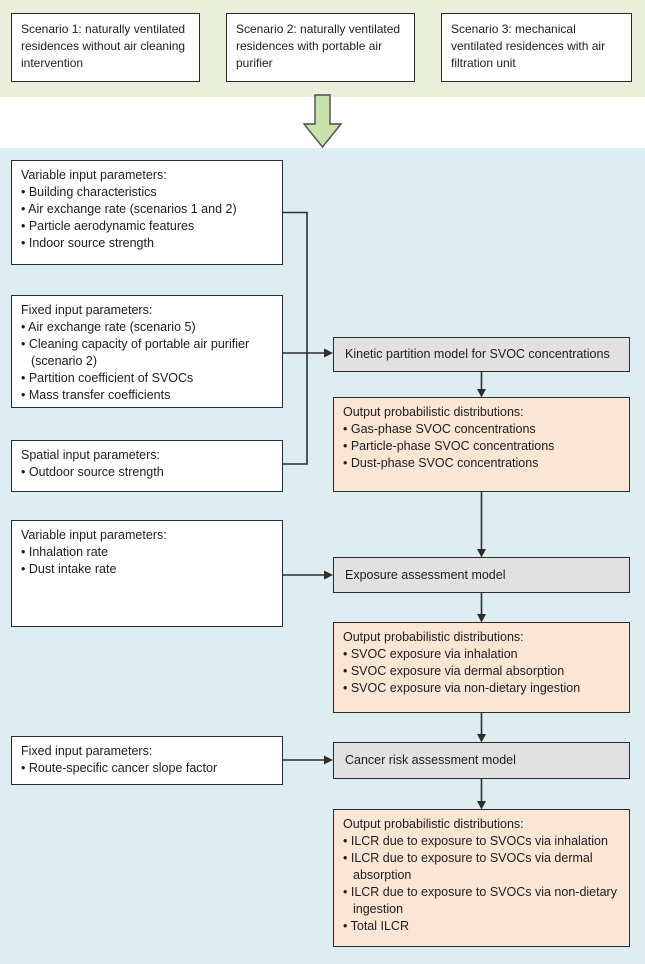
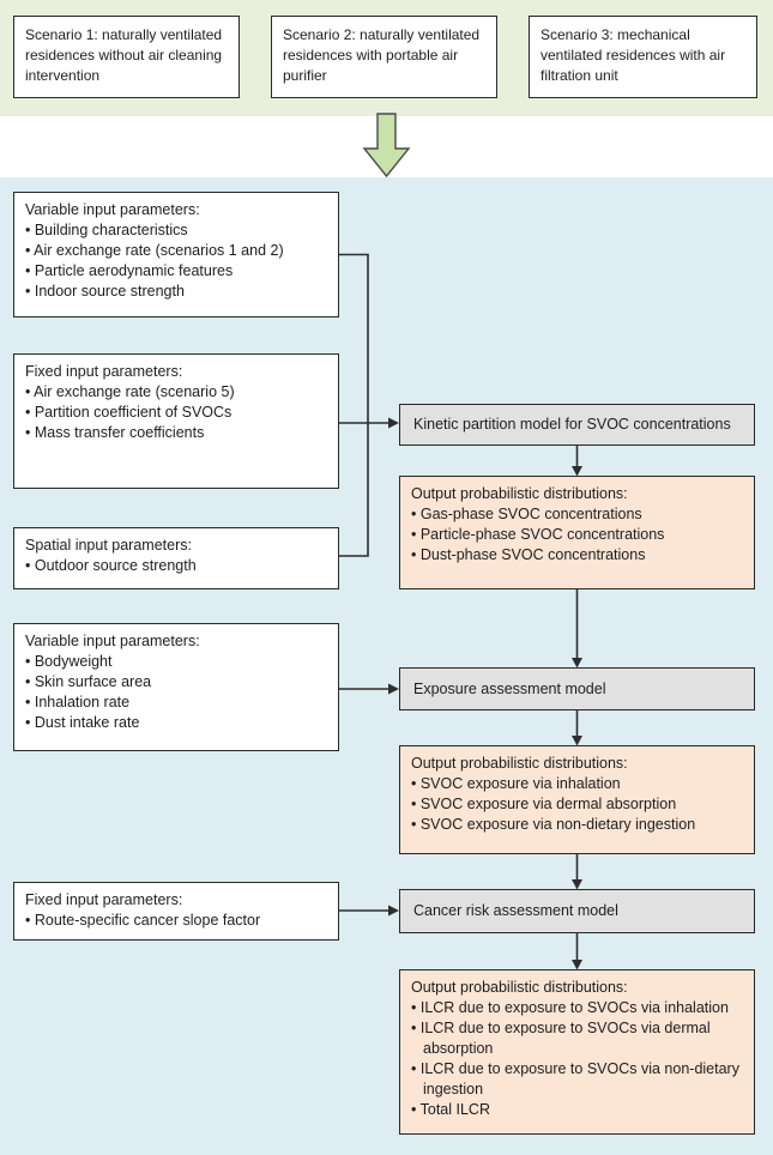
  Scenario 1: naturally ventilated residences without air cleaning intervention
  Scenario 2: naturally ventilated residences with portable air purifier
  Scenario 3: mechanical ventilated residences with air filtration unit
  Variable input parameters:
  • Building characteristics
  • Air exchange rate (scenarios 1 and 2)
  • Particle aerodynamic features
  • Indoor source strength
  Fixed input parameters:
  • Air exchange rate (scenario 5)
- • Cleaning capacity of portable air purifier (scenario 2)
  • Partition coefficient of SVOCs
  • Mass transfer coefficients
  Spatial input parameters:
  • Outdoor source strength
  Variable input parameters:
+ • Bodyweight
+ • Skin surface area
  • Inhalation rate
  • Dust intake rate
  Fixed input parameters:
  • Route-specific cancer slope factor
  Kinetic partition model for SVOC concentrations
  Exposure assessment model
  Cancer risk assessment model
  Output probabilistic distributions:
  • Gas-phase SVOC concentrations
  • Particle-phase SVOC concentrations
  • Dust-phase SVOC concentrations
  Output probabilistic distributions:
  • SVOC exposure via inhalation
  • SVOC exposure via dermal absorption
  • SVOC exposure via non-dietary ingestion
  Output probabilistic distributions:
  • ILCR due to exposure to SVOCs via inhalation
  • ILCR due to exposure to SVOCs via dermal absorption
  • ILCR due to exposure to SVOCs via non-dietary ingestion
  • Total ILCR
